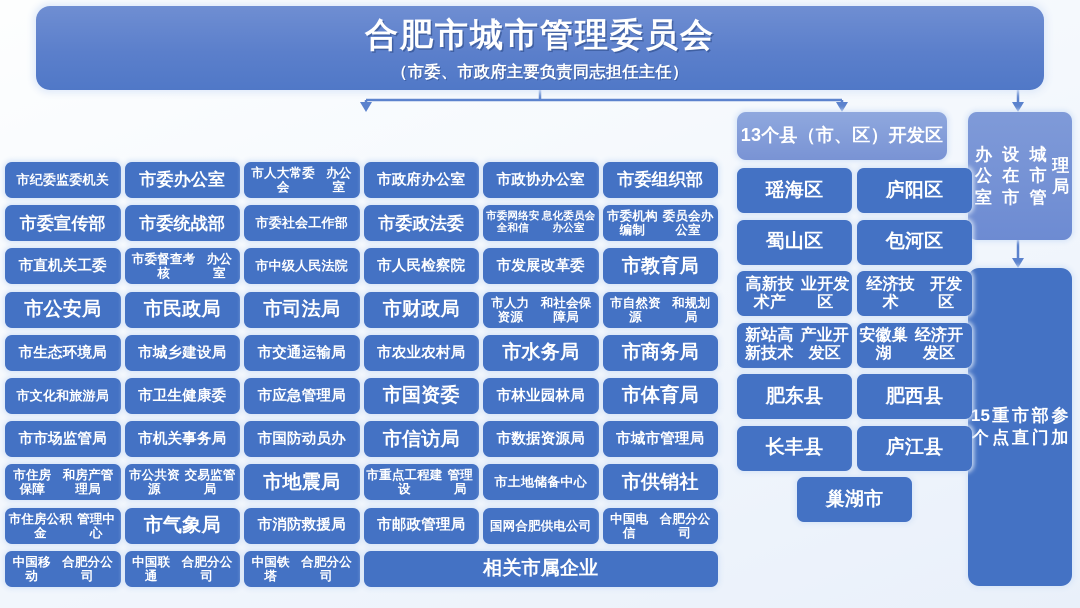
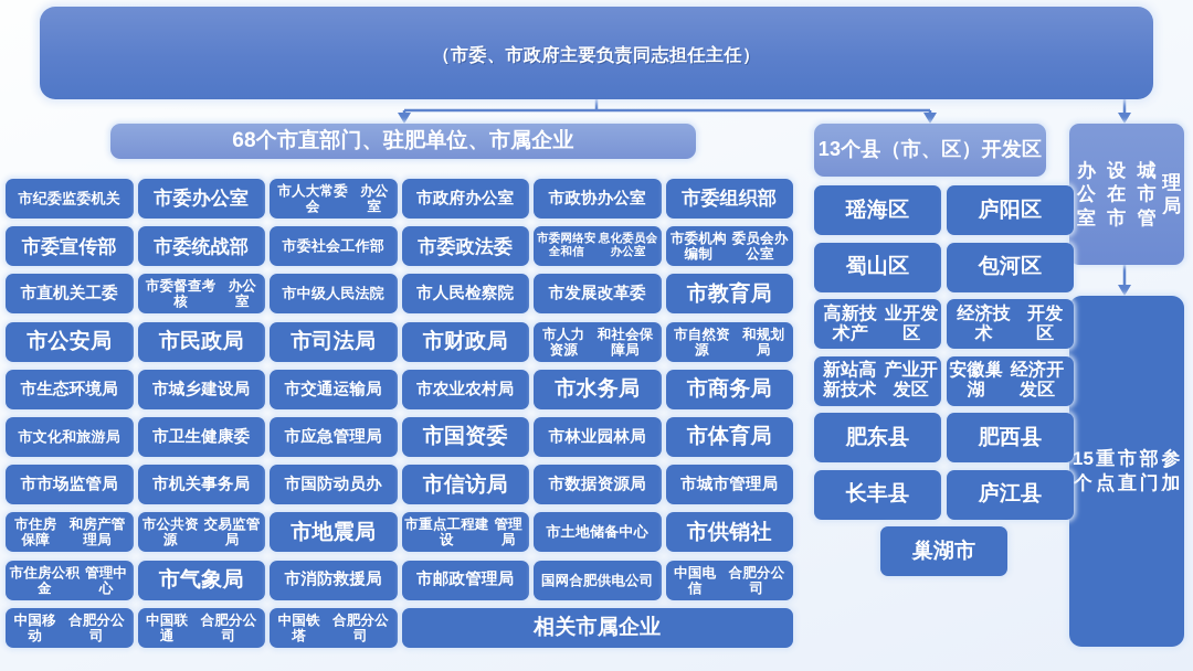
- 合肥市城市管理委员会
  （市委、市政府主要负责同志担任主任）
+ 68个市直部门、驻肥单位、市属企业
  13个县（市、区）
  开发区
  办公室
  设在市
  城市管
  理局
  15个
  重点
  市直
  部门
  参加
  市纪委监委机关
  市委办公室
  市人大常委会
  办公室
  市政府办公室
  市政协办公室
  市委组织部
  市委宣传部
  市委统战部
  市委社会工作部
  市委政法委
  市委网络安全和信
  息化委员会办公室
  市委机构编制
  委员会办公室
  市直机关工委
  市委督查考核
  办公室
  市中级人民法院
  市人民检察院
  市发展改革委
  市教育局
  市公安局
  市民政局
  市司法局
  市财政局
  市人力资源
  和社会保障局
  市自然资源
  和规划局
  市生态环境局
  市城乡建设局
  市交通运输局
  市农业农村局
  市水务局
  市商务局
  市文化和旅游局
  市卫生健康委
  市应急管理局
  市国资委
  市林业园林局
  市体育局
  市市场监管局
  市机关事务局
  市国防动员办
  市信访局
  市数据资源局
  市城市管理局
  市住房保障
  和房产管理局
  市公共资源
  交易监管局
  市地震局
  市重点工程建设
  管理局
  市土地储备中心
  市供销社
  市住房公积金
  管理中心
  市气象局
  市消防救援局
  市邮政管理局
  国网合肥
  供电公司
  中国电信
  合肥分公司
  中国移动
  合肥分公司
  中国联通
  合肥分公司
  中国铁塔
  合肥分公司
  相关市属企业
  瑶海区
  庐阳区
  蜀山区
  包河区
  高新技术产
  业开发区
  经济技术
  开发区
  新站高新技术
  产业开发区
  安徽巢湖
  经济开发区
  肥东县
  肥西县
  长丰县
  庐江县
  巢湖市
